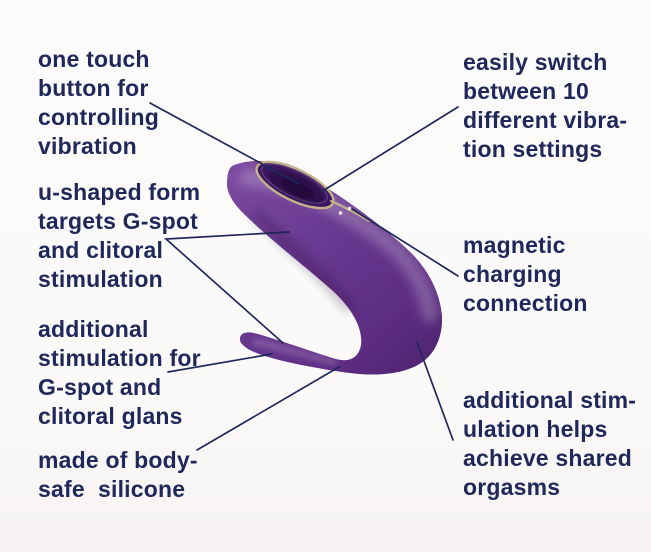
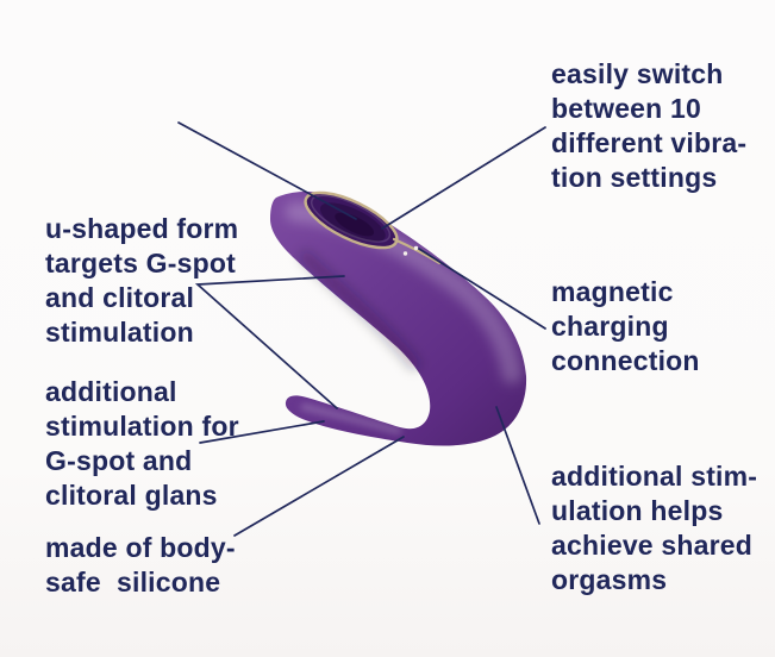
- one touch
- button for
- controlling
- vibration
  u-shaped form
  targets G-spot
  and clitoral
  stimulation
  additional
  stimulation for
  G-spot and
  clitoral glans
  made of body-
  safe silicone
  easily switch
  between 10
  different vibra-
  tion settings
  magnetic
  charging
  connection
  additional stim-
  ulation helps
  achieve shared
  orgasms
